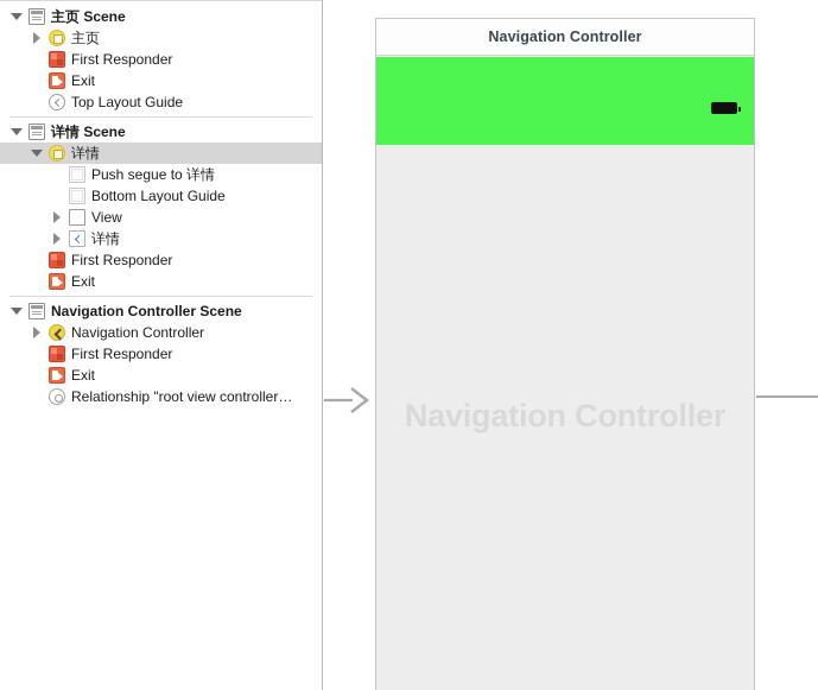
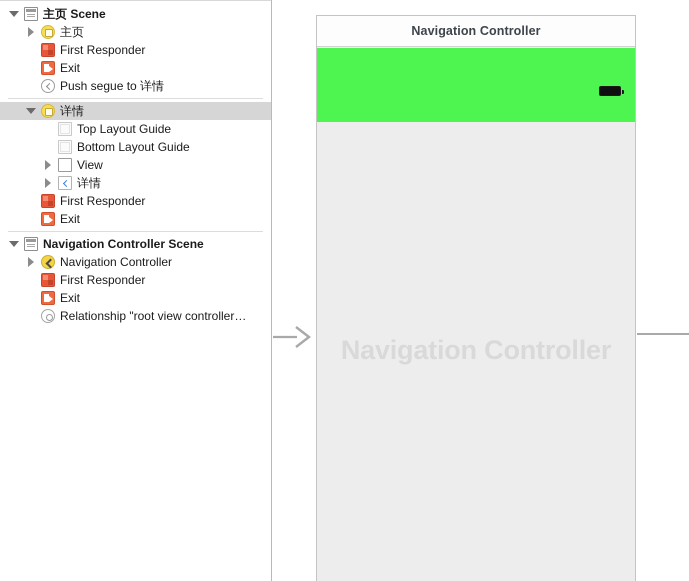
  主页 Scene
  主页
  First Responder
  Exit
- Top Layout Guide
+ Push segue to 详情
- 详情 Scene
  详情
- Push segue to 详情
+ Top Layout Guide
  Bottom Layout Guide
  View
  详情
  First Responder
  Exit
  Navigation Controller Scene
  Navigation Controller
  First Responder
  Exit
  Relationship "root view controller…
  Navigation Controller
